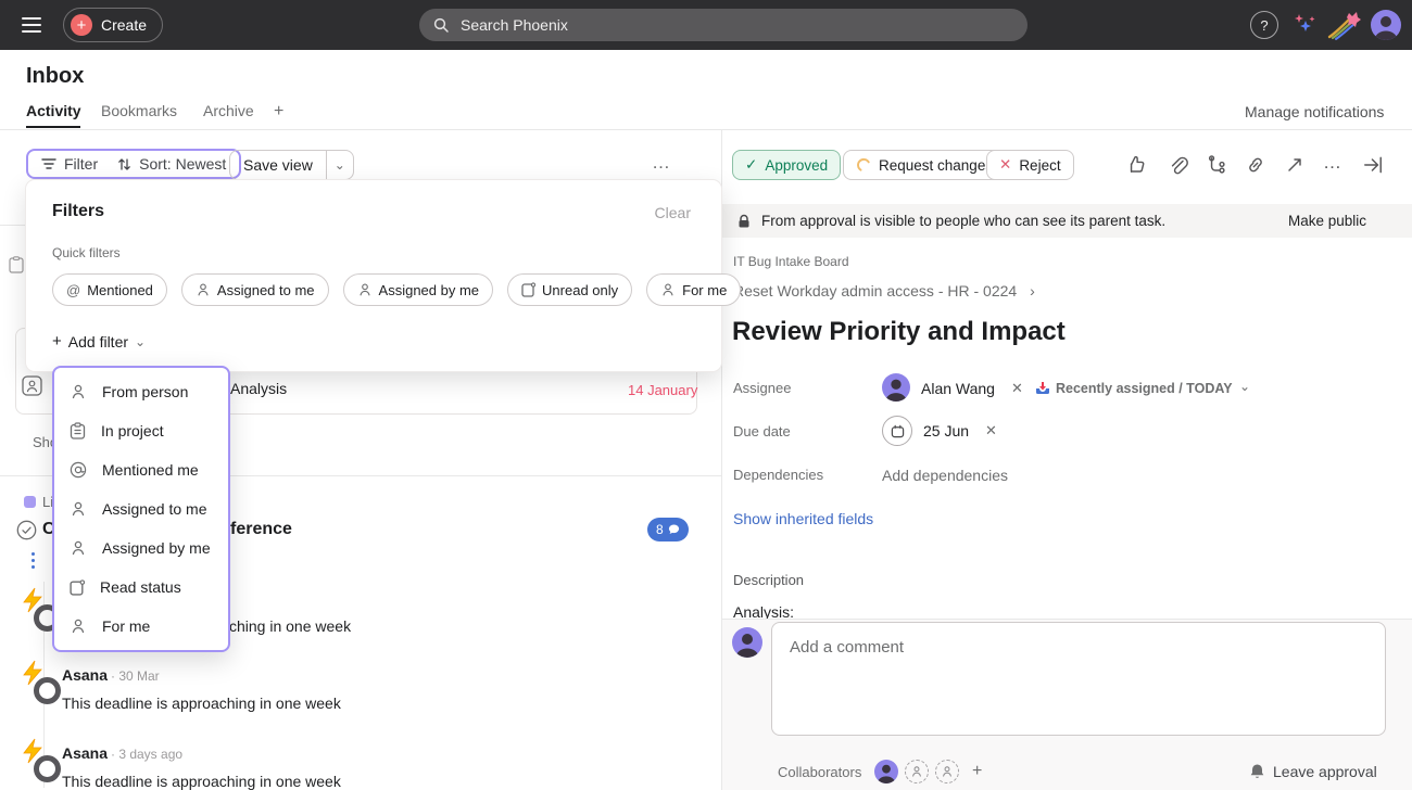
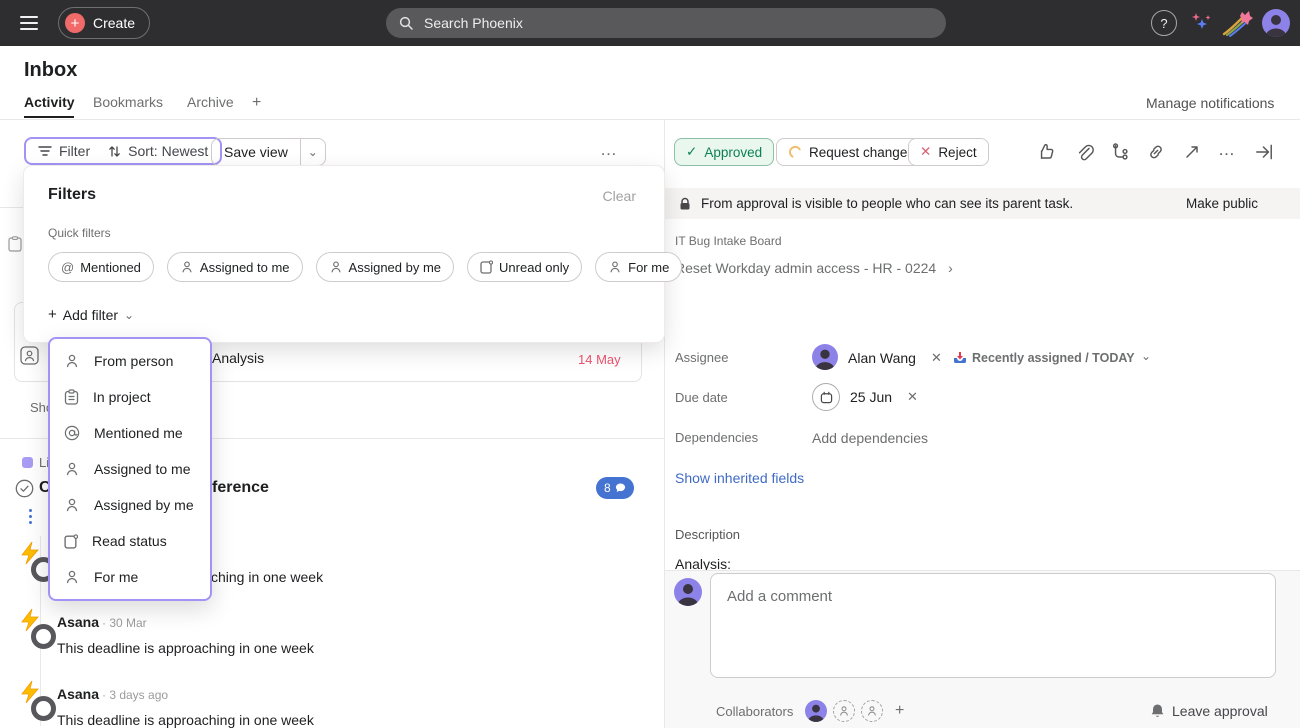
  +
  Create
  Search Phoenix
  ?
  Inbox
  Activity
  Bookmarks
  Archive
  +
  Manage notifications
  Filter
  Sort: Newest
  Save view
  ⌄
  …
  Analysis
- 14 January
+ 14 May
  C
  ference
  8
  ching in one week
  Asana
  · 30 Mar
  This deadline is approaching in one week
  Asana
  · 3 days ago
  This deadline is approaching in one week
  Filters
  Clear
  Quick filters
  @
  Mentioned
  Assigned to me
  Assigned by me
  Unread only
  For me
  +
  Add filter
  ⌄
  From person
  In project
  Mentioned me
  Assigned to me
  Assigned by me
  Read status
  For me
  ✓
  Approved
  Request change
  ✕
  Reject
  …
  From approval is visible to people who can see its parent task.
  Make public
  IT Bug Intake Board
  eset Workday admin access - HR - 0224 ›
- Review Priority and Impact
  Assignee
  Alan Wang
  ✕
  Recently assigned / TODAY
  ⌄
  Due date
  25 Jun
  ✕
  Dependencies
  Add dependencies
  Show inherited fields
  Description
  Analysis:
  Add a comment
  Collaborators
  +
  Leave approval
